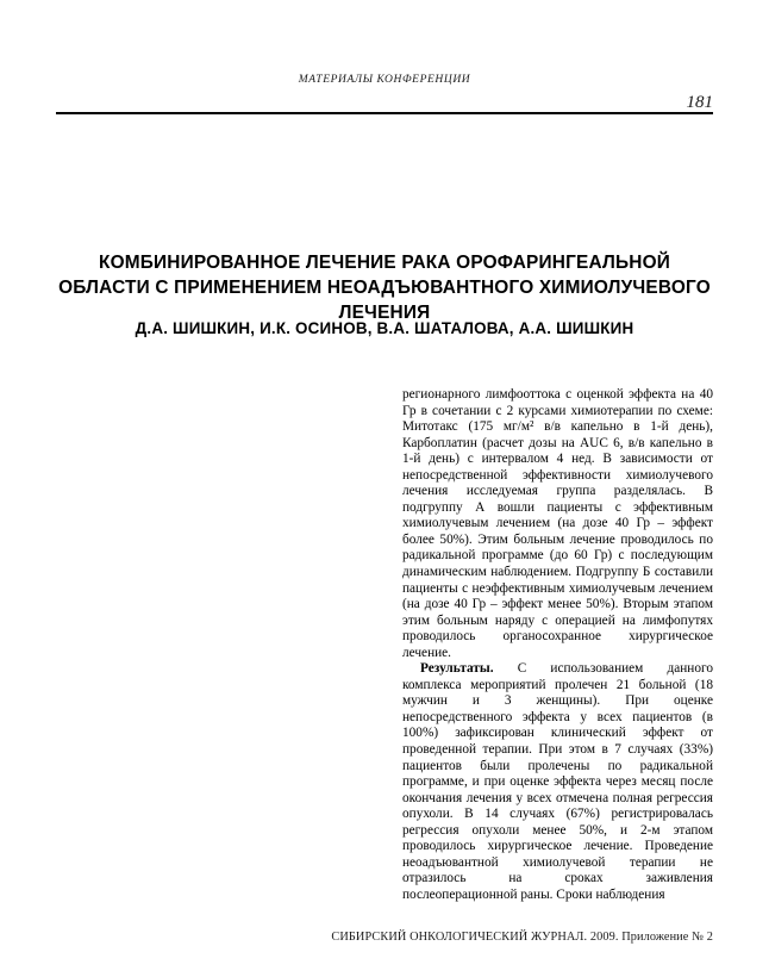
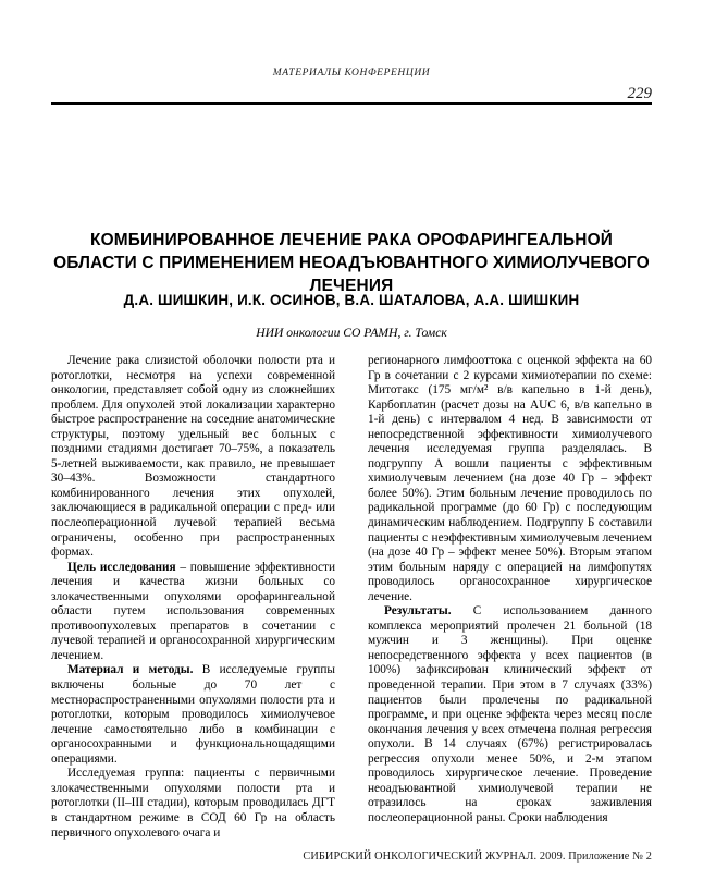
  МАТЕРИАЛЫ КОНФЕРЕНЦИИ
- 181
+ 229
  КОМБИНИРОВАННОЕ ЛЕЧЕНИЕ РАКА ОРОФАРИНГЕАЛЬНОЙ ОБЛАСТИ С ПРИМЕНЕНИЕМ НЕОАДЪЮВАНТНОГО ХИМИОЛУЧЕВОГО ЛЕЧЕНИЯ
  Д.А. ШИШКИН, И.К. ОСИНОВ, В.А. ШАТАЛОВА, А.А. ШИШКИН
+ НИИ онкологии СО РАМН, г. Томск
+ Лечение рака слизистой оболочки полости рта и ротоглотки, несмотря на успехи современной онкологии, представляет собой одну из сложнейших проблем. Для опухолей этой локализации характерно быстрое распространение на соседние анатомические структуры, поэтому удельный вес больных с поздними стадиями достигает 70–75%, а показатель 5-летней выживаемости, как правило, не превышает 30–43%. Возможности стандартного комбинированного лечения этих опухолей, заключающиеся в радикальной операции с пред- или послеоперационной лучевой терапией весьма ограничены, особенно при распространенных формах.
+ Цель исследования – повышение эффективности лечения и качества жизни больных со злокачественными опухолями орофарингеальной области путем использования современных противоопухолевых препаратов в сочетании с лучевой терапией и органосохранной хирургическим лечением.
+ Материал и методы. В исследуемые группы включены больные до 70 лет с местнораспространенными опухолями полости рта и ротоглотки, которым проводилось химиолучевое лечение самостоятельно либо в комбинации с органосохранными и функциональнощадящими операциями.
+ Исследуемая группа: пациенты с первичными злокачественными опухолями полости рта и ротоглотки (II–III стадии), которым проводилась ДГТ в стандартном режиме в СОД 60 Гр на область первичного опухолевого очага и
- регионарного лимфооттока с оценкой эффекта на 40 Гр в сочетании с 2 курсами химиотерапии по схеме: Митотакс (175 мг/м² в/в капельно в 1-й день), Карбоплатин (расчет дозы на AUC 6, в/в капельно в 1-й день) с интервалом 4 нед. В зависимости от непосредственной эффективности химиолучевого лечения исследуемая группа разделялась. В подгруппу А вошли пациенты с эффективным химиолучевым лечением (на дозе 40 Гр – эффект более 50%). Этим больным лечение проводилось по радикальной программе (до 60 Гр) с последующим динамическим наблюдением. Подгруппу Б составили пациенты с неэффективным химиолучевым лечением (на дозе 40 Гр – эффект менее 50%). Вторым этапом этим больным наряду с операцией на лимфопутях проводилось органосохранное хирургическое лечение.
+ регионарного лимфооттока с оценкой эффекта на 60 Гр в сочетании с 2 курсами химиотерапии по схеме: Митотакс (175 мг/м² в/в капельно в 1-й день), Карбоплатин (расчет дозы на AUC 6, в/в капельно в 1-й день) с интервалом 4 нед. В зависимости от непосредственной эффективности химиолучевого лечения исследуемая группа разделялась. В подгруппу А вошли пациенты с эффективным химиолучевым лечением (на дозе 40 Гр – эффект более 50%). Этим больным лечение проводилось по радикальной программе (до 60 Гр) с последующим динамическим наблюдением. Подгруппу Б составили пациенты с неэффективным химиолучевым лечением (на дозе 40 Гр – эффект менее 50%). Вторым этапом этим больным наряду с операцией на лимфопутях проводилось органосохранное хирургическое лечение.
  Результаты. С использованием данного комплекса мероприятий пролечен 21 больной (18 мужчин и 3 женщины). При оценке непосредственного эффекта у всех пациентов (в 100%) зафиксирован клинический эффект от проведенной терапии. При этом в 7 случаях (33%) пациентов были пролечены по радикальной программе, и при оценке эффекта через месяц после окончания лечения у всех отмечена полная регрессия опухоли. В 14 случаях (67%) регистрировалась регрессия опухоли менее 50%, и 2-м этапом проводилось хирургическое лечение. Проведение неоадъювантной химиолучевой терапии не отразилось на сроках заживления послеоперационной раны. Сроки наблюдения
  СИБИРСКИЙ ОНКОЛОГИЧЕСКИЙ ЖУРНАЛ. 2009. Приложение № 2
